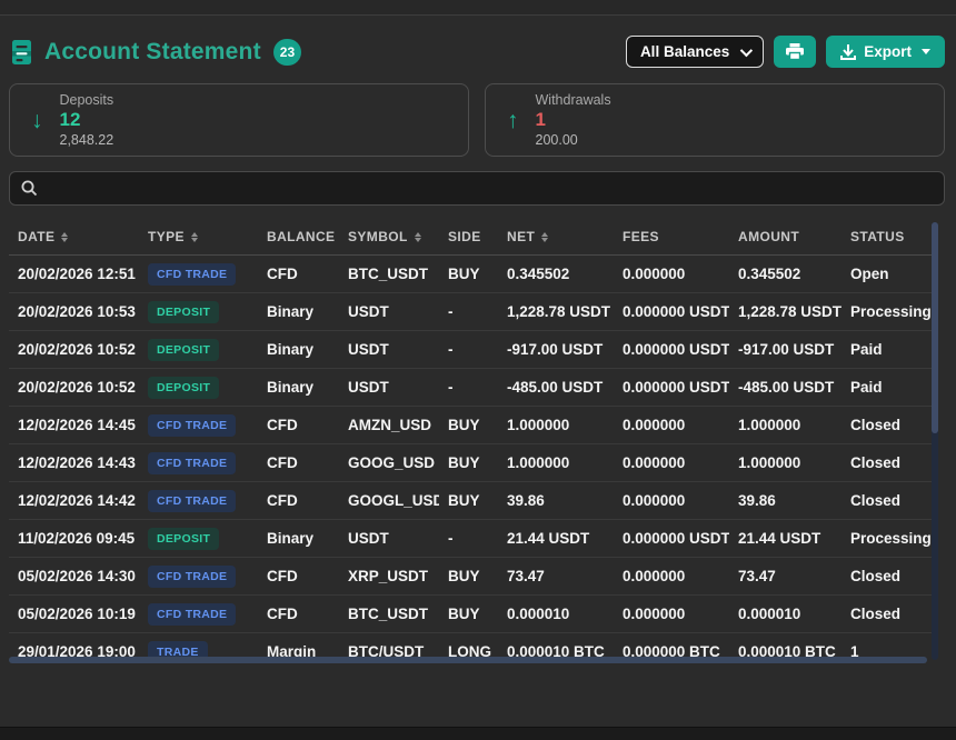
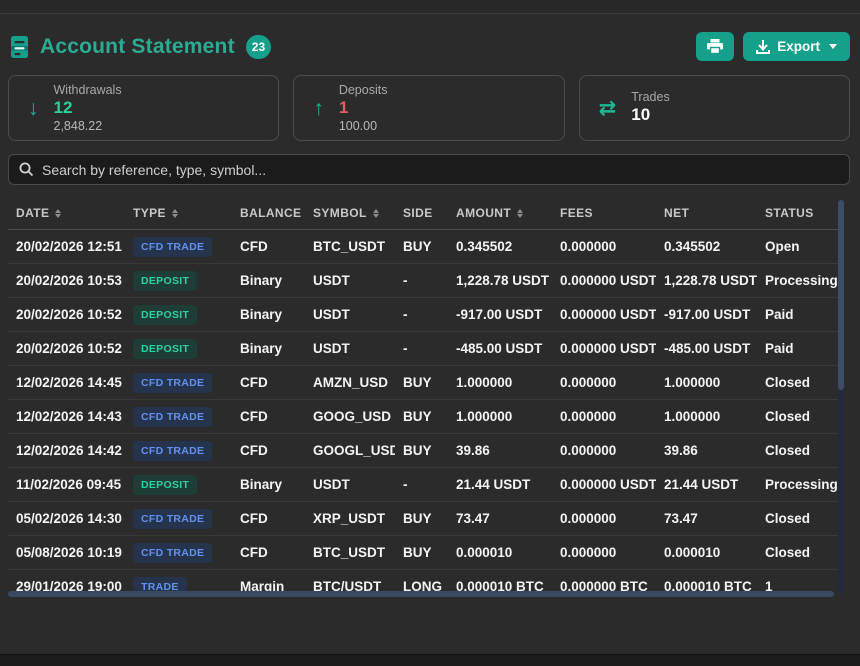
  Account Statement
  23
- All Balances
  Export
  ↓
- Deposits
+ Withdrawals
  12
  2,848.22
  ↑
- Withdrawals
+ Deposits
  1
- 200.00
+ 100.00
+ ⇄
+ Trades
+ 10
+ Search by reference, type, symbol...
  DATE
  TYPE
  BALANCE
  SYMBOL
  SIDE
- NET
+ AMOUNT
  FEES
- AMOUNT
+ NET
  STATUS
  20/02/2026 12:51
  CFD TRADE
  CFD
  BTC_USDT
  BUY
  0.345502
  0.000000
  0.345502
  Open
  20/02/2026 10:53
  DEPOSIT
  Binary
  USDT
  -
  1,228.78 USDT
  0.000000 USDT
  1,228.78 USDT
  Processing
  20/02/2026 10:52
  DEPOSIT
  Binary
  USDT
  -
  -917.00 USDT
  0.000000 USDT
  -917.00 USDT
  Paid
  20/02/2026 10:52
  DEPOSIT
  Binary
  USDT
  -
  -485.00 USDT
  0.000000 USDT
  -485.00 USDT
  Paid
  12/02/2026 14:45
  CFD TRADE
  CFD
  AMZN_USD
  BUY
  1.000000
  0.000000
  1.000000
  Closed
  12/02/2026 14:43
  CFD TRADE
  CFD
  GOOG_USD
  BUY
  1.000000
  0.000000
  1.000000
  Closed
  12/02/2026 14:42
  CFD TRADE
  CFD
  GOOGL_USD
  BUY
  39.86
  0.000000
  39.86
  Closed
  11/02/2026 09:45
  DEPOSIT
  Binary
  USDT
  -
  21.44 USDT
  0.000000 USDT
  21.44 USDT
  Processing
  05/02/2026 14:30
  CFD TRADE
  CFD
  XRP_USDT
  BUY
  73.47
  0.000000
  73.47
  Closed
- 05/02/2026 10:19
+ 05/08/2026 10:19
  CFD TRADE
  CFD
  BTC_USDT
  BUY
  0.000010
  0.000000
  0.000010
  Closed
  29/01/2026 19:00
  TRADE
  Margin
  BTC/USDT
  LONG
  0.000010 BTC
  0.000000 BTC
  0.000010 BTC
  1
